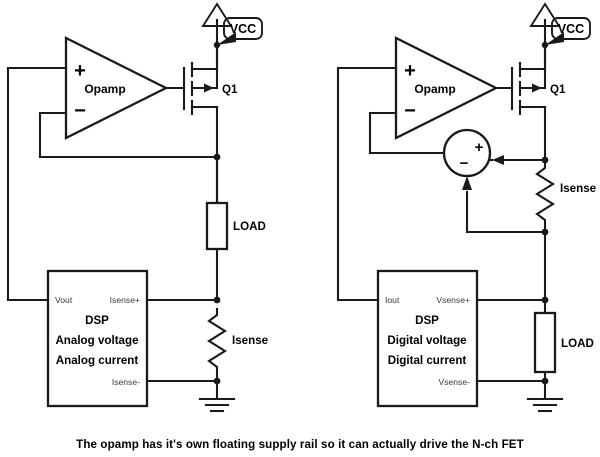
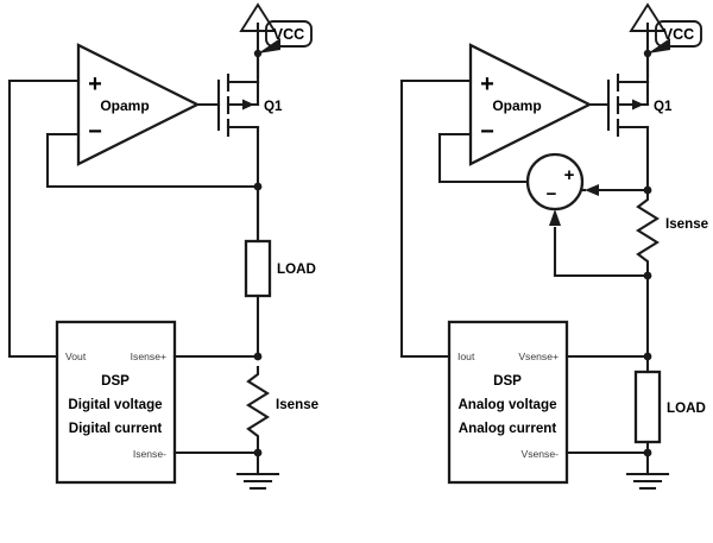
  VCC
  +
  −
  Opamp
  Q1
  LOAD
  Isense
  Vout
  Isense+
  Isense-
  DSP
- Analog voltage
+ Digital voltage
- Analog current
+ Digital current
  VCC
  +
  −
  Opamp
  Q1
  +
  −
  Isense
  LOAD
  Iout
  Vsense+
  Vsense-
  DSP
- Digital voltage
+ Analog voltage
- Digital current
+ Analog current
- The opamp has it's own floating supply rail so it can actually drive the N-ch FET
